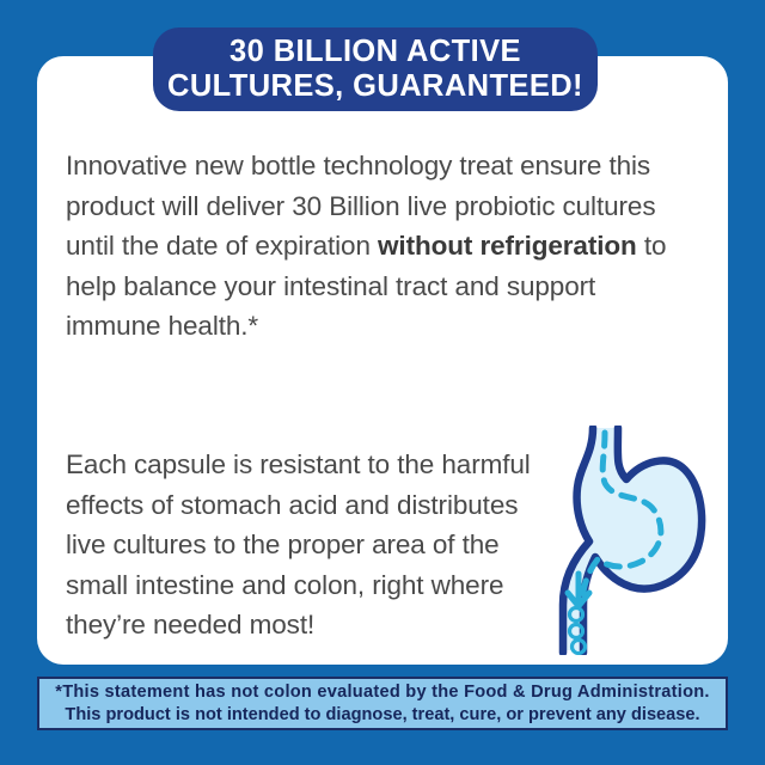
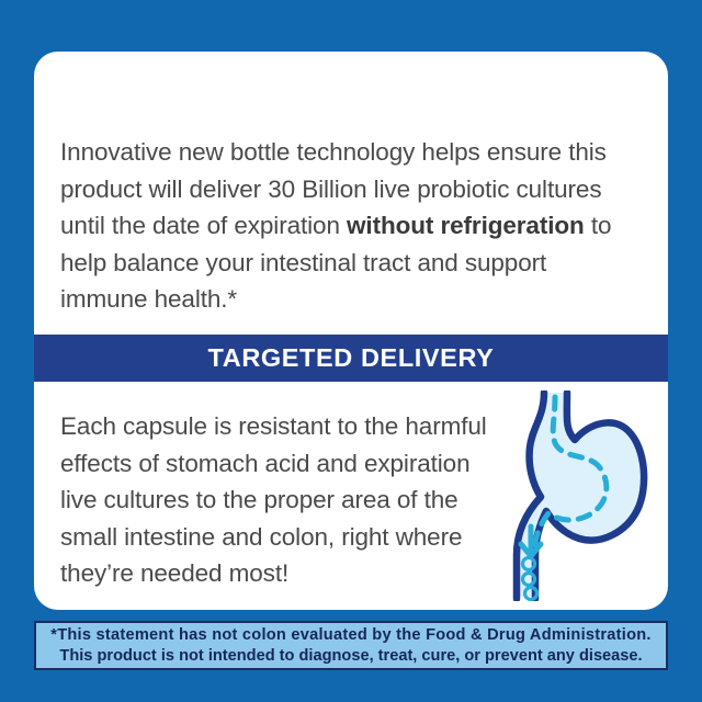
- 30 BILLION ACTIVE
- CULTURES, GUARANTEED!
- Innovative new bottle technology treat ensure this product will deliver 30 Billion live probiotic cultures until the date of expiration without refrigeration to help balance your intestinal tract and support immune health.*
+ Innovative new bottle technology helps ensure this product will deliver 30 Billion live probiotic cultures until the date of expiration without refrigeration to help balance your intestinal tract and support immune health.*
+ TARGETED DELIVERY
- Each capsule is resistant to the harmful effects of stomach acid and distributes live cultures to the proper area of the small intestine and colon, right where they’re needed most!
+ Each capsule is resistant to the harmful effects of stomach acid and expiration live cultures to the proper area of the small intestine and colon, right where they’re needed most!
  *This statement has not colon evaluated by the Food & Drug Administration.
  This product is not intended to diagnose, treat, cure, or prevent any disease.
